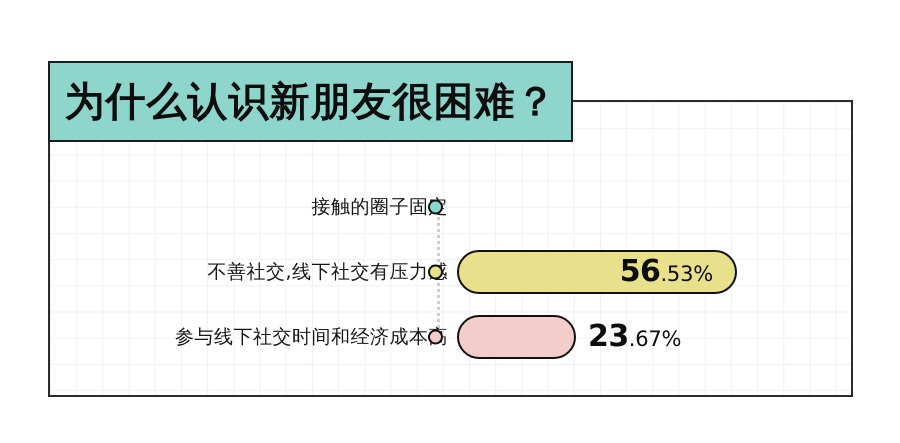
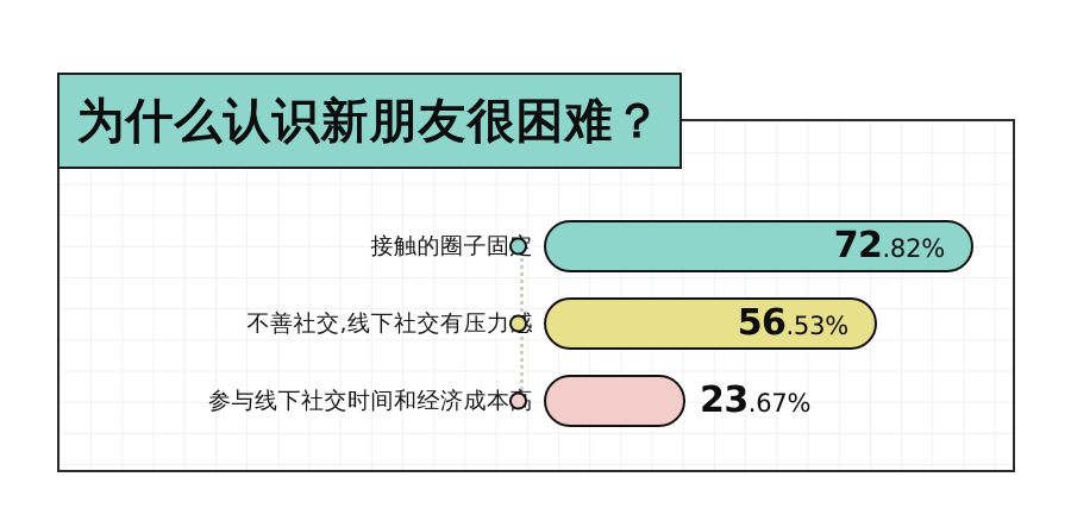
  接触的圈子固
+ 72.82%
  不善社交,线下社交有压力
  56.53%
  参与线下社交时间和经济成本
  23.67%
  为什么认识新朋友很困难？
